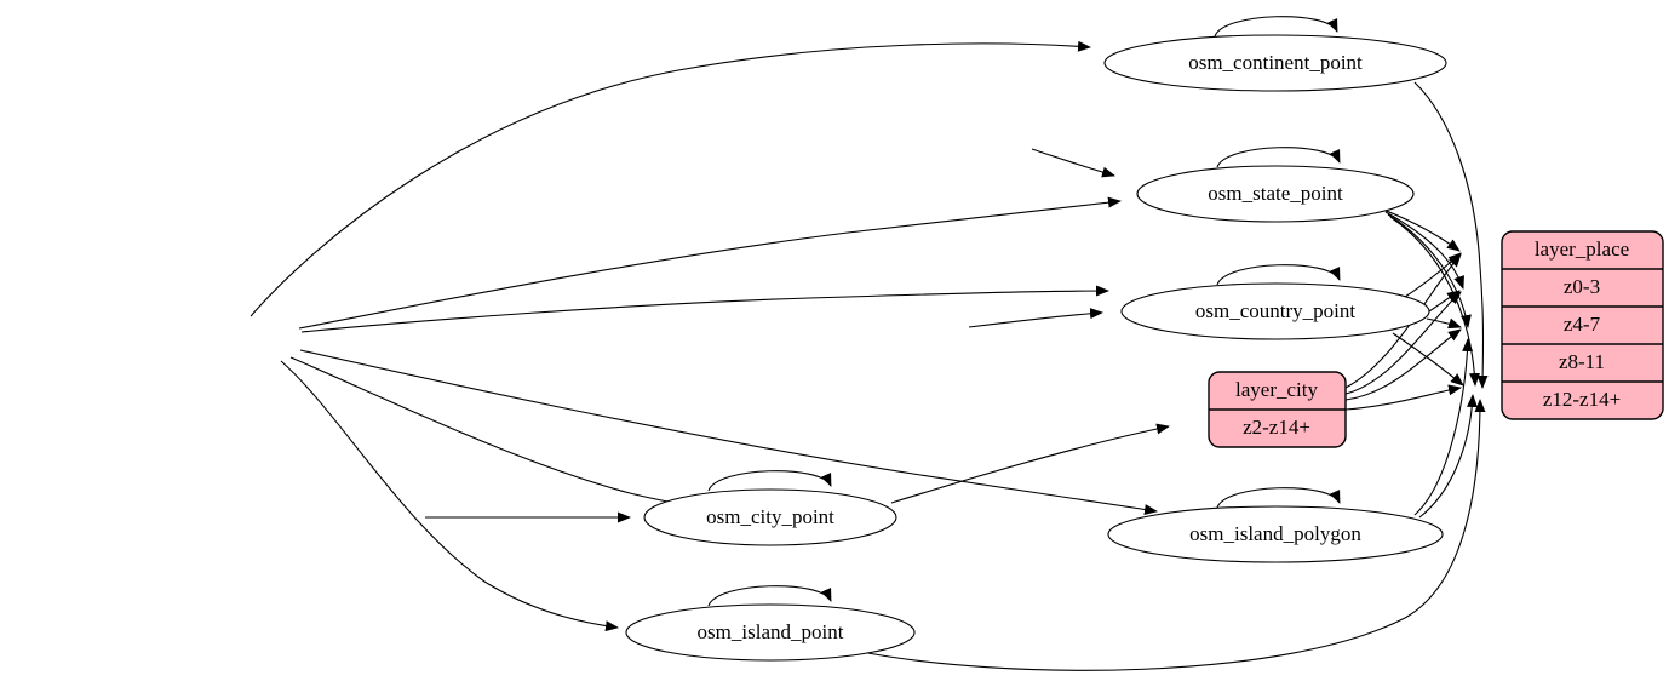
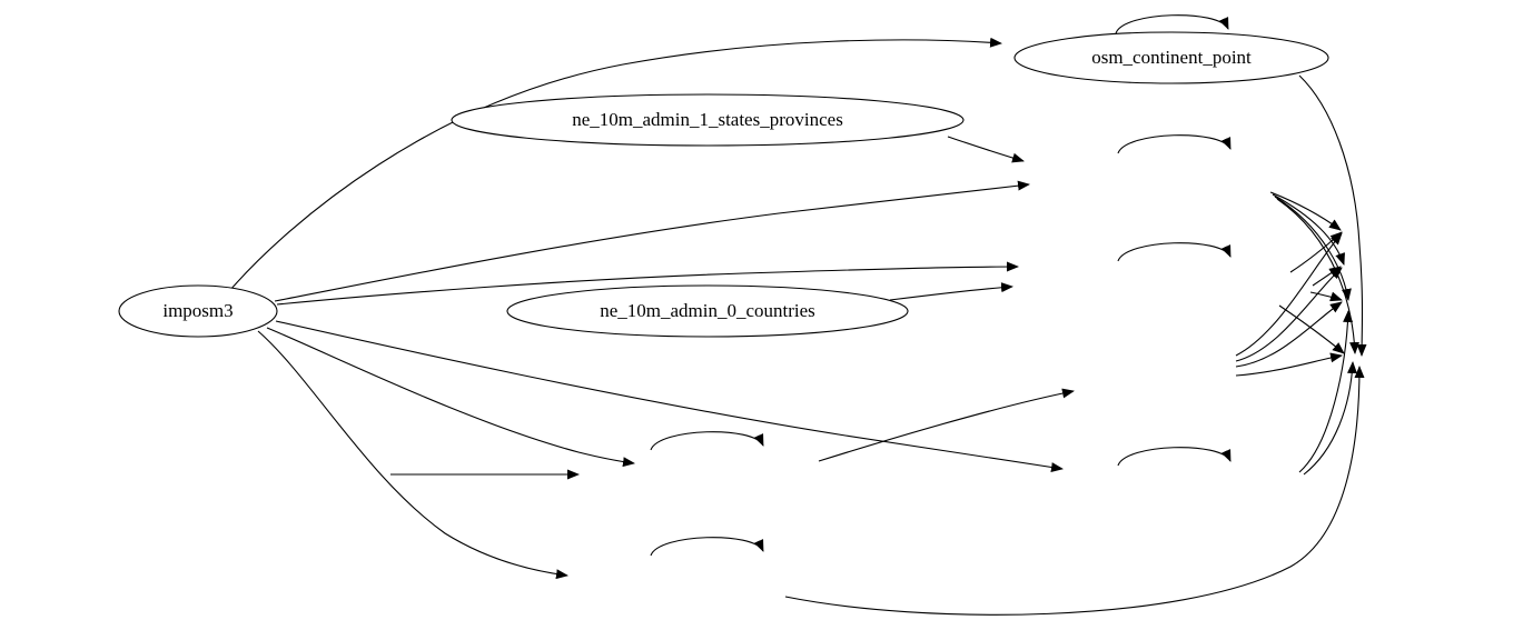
+ imposm3
+ ne_10m_admin_1_states_provinces
+ ne_10m_admin_0_countries
  osm_continent_point
- osm_state_point
- osm_country_point
- osm_city_point
- osm_island_point
- osm_island_polygon
- layer_place
- z0-3
- z4-7
- z8-11
- z12-z14+
- layer_city
- z2-z14+
